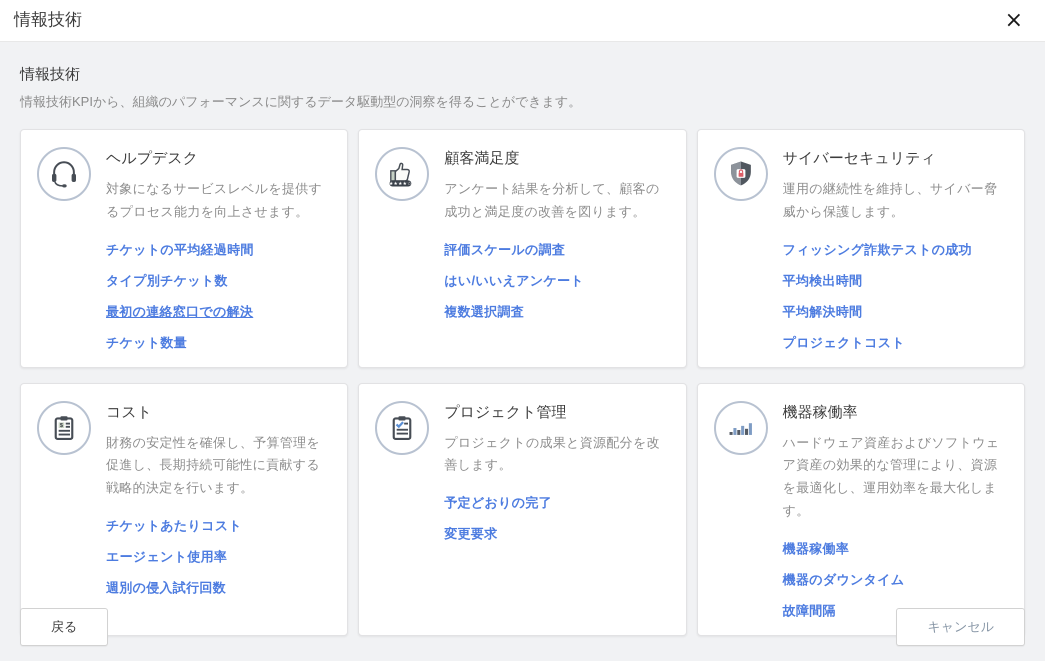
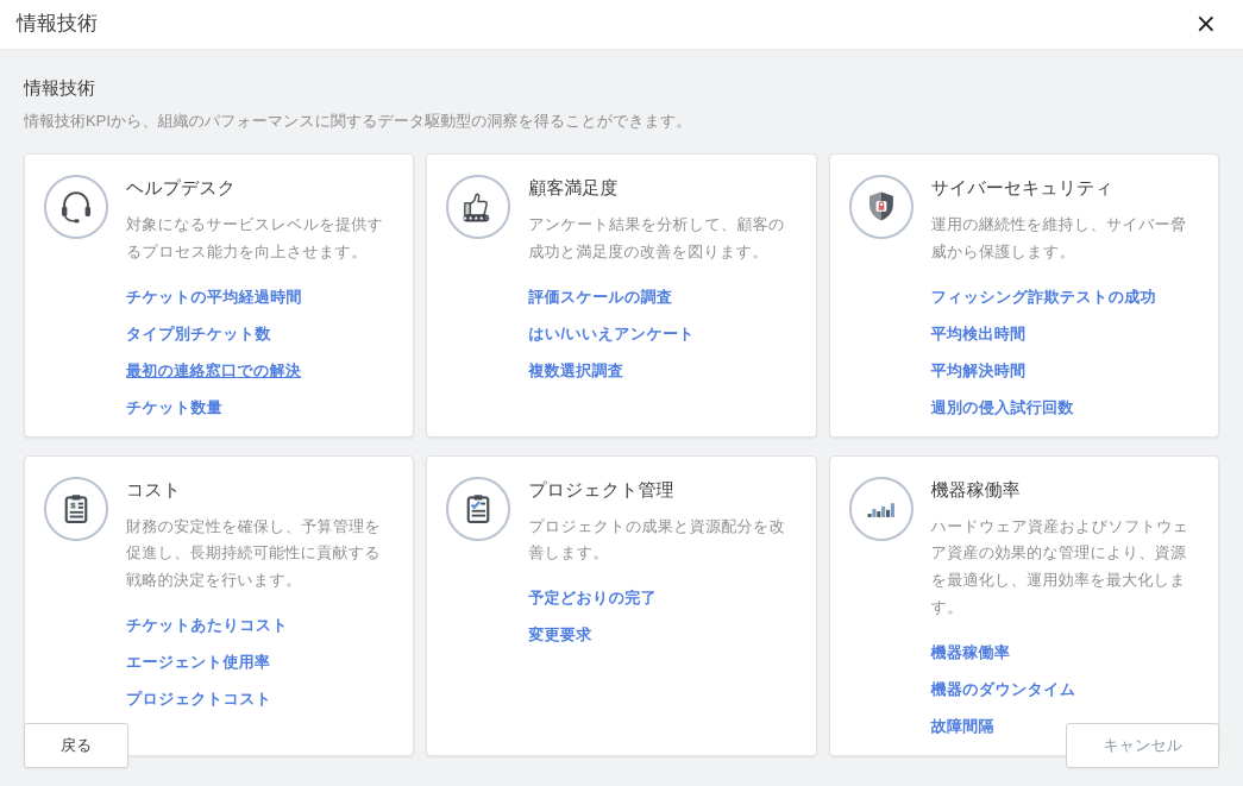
  情報技術
  ×
  情報技術
  情報技術KPIから、組織のパフォーマンスに関するデータ駆動型の洞察を得ることができます。
  ヘルプデスク
  対象になるサービスレベルを提供するプロセス能力を向上させます。
  チケットの平均経過時間
  タイプ別チケット数
  最初の連絡窓口での解決
  チケット数量
  顧客満足度
  アンケート結果を分析して、顧客の成功と満足度の改善を図ります。
  評価スケールの調査
  はい/いいえアンケート
  複数選択調査
  サイバーセキュリティ
  運用の継続性を維持し、サイバー脅威から保護します。
  フィッシング詐欺テストの成功
  平均検出時間
  平均解決時間
- プロジェクトコスト
+ 週別の侵入試行回数
  コスト
  財務の安定性を確保し、予算管理を促進し、長期持続可能性に貢献する戦略的決定を行います。
  チケットあたりコスト
  エージェント使用率
- 週別の侵入試行回数
+ プロジェクトコスト
  プロジェクト管理
  プロジェクトの成果と資源配分を改善します。
  予定どおりの完了
  変更要求
  機器稼働率
  ハードウェア資産およびソフトウェア資産の効果的な管理により、資源を最適化し、運用効率を最大化します。
  機器稼働率
  機器のダウンタイム
  故障間隔
  戻る
  キャンセル
